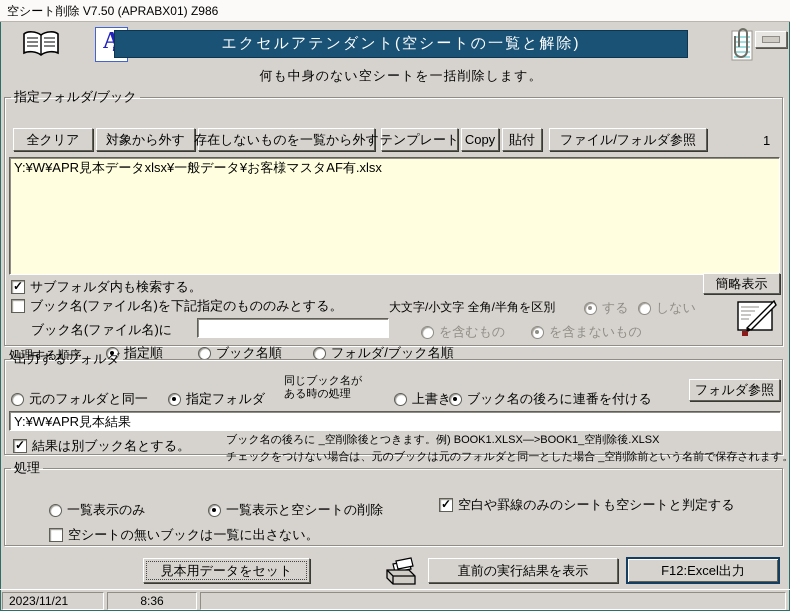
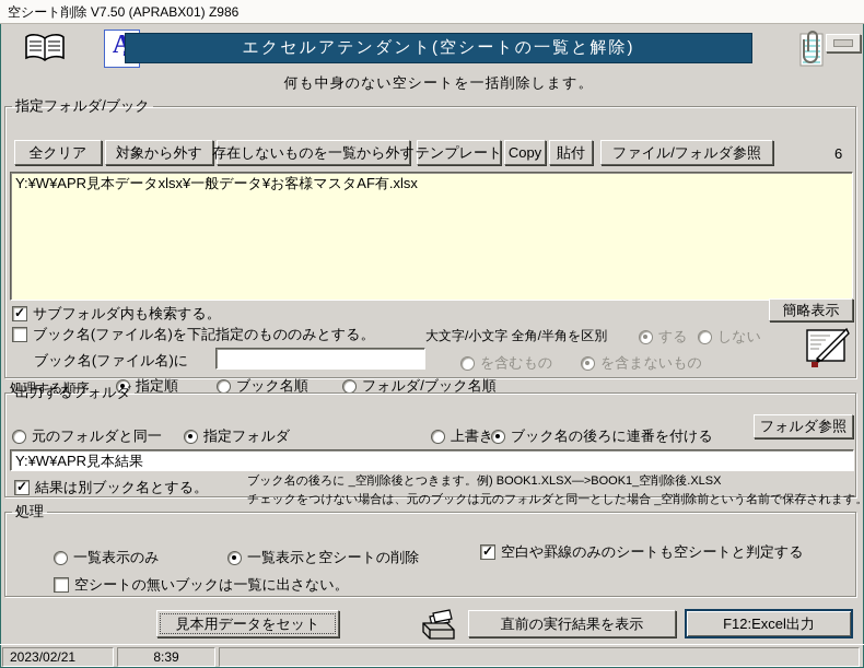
  空シート削除 V7.50 (APRABX01) Z986
  A
  エクセルアテンダント(空シートの一覧と解除)
  何も中身のない空シートを一括削除します。
  指定フォルダ/ブック
  全クリア
  対象から外す
  存在しないものを一覧から外す
  テンプレート
  Copy
  貼付
  ファイル/フォルダ参照
- 1
+ 6
  Y:¥W¥APR見本データxlsx¥一般データ¥お客様マスタAF有.xlsx
  サブフォルダ内も検索する。
  簡略表示
  ブック名(ファイル名)を下記指定のもののみとする。
  大文字/小文字 全角/半角を区別
  する
  しない
  ブック名(ファイル名)に
  を含むもの
  を含まないもの
  処理する順序
  指定順
  ブック名順
  フォルダ/ブック名順
  出力するフォルダ
  元のフォルダと同一
  指定フォルダ
- 同じブック名が
- ある時の処理
  上書き
  ブック名の後ろに連番を付ける
  フォルダ参照
  Y:¥W¥APR見本結果
  結果は別ブック名とする。
  ブック名の後ろに _空削除後とつきます。例) BOOK1.XLSX—>BOOK1_空削除後.XLSX
  チェックをつけない場合は、元のブックは元のフォルダと同一とした場合 _空削除前という名前で保存されます。
  処理
  一覧表示のみ
  一覧表示と空シートの削除
  空白や罫線のみのシートも空シートと判定する
  空シートの無いブックは一覧に出さない。
  見本用データをセット
  直前の実行結果を表示
  F12:Excel出力
- 2023/11/21
+ 2023/02/21
- 8:36
+ 8:39
